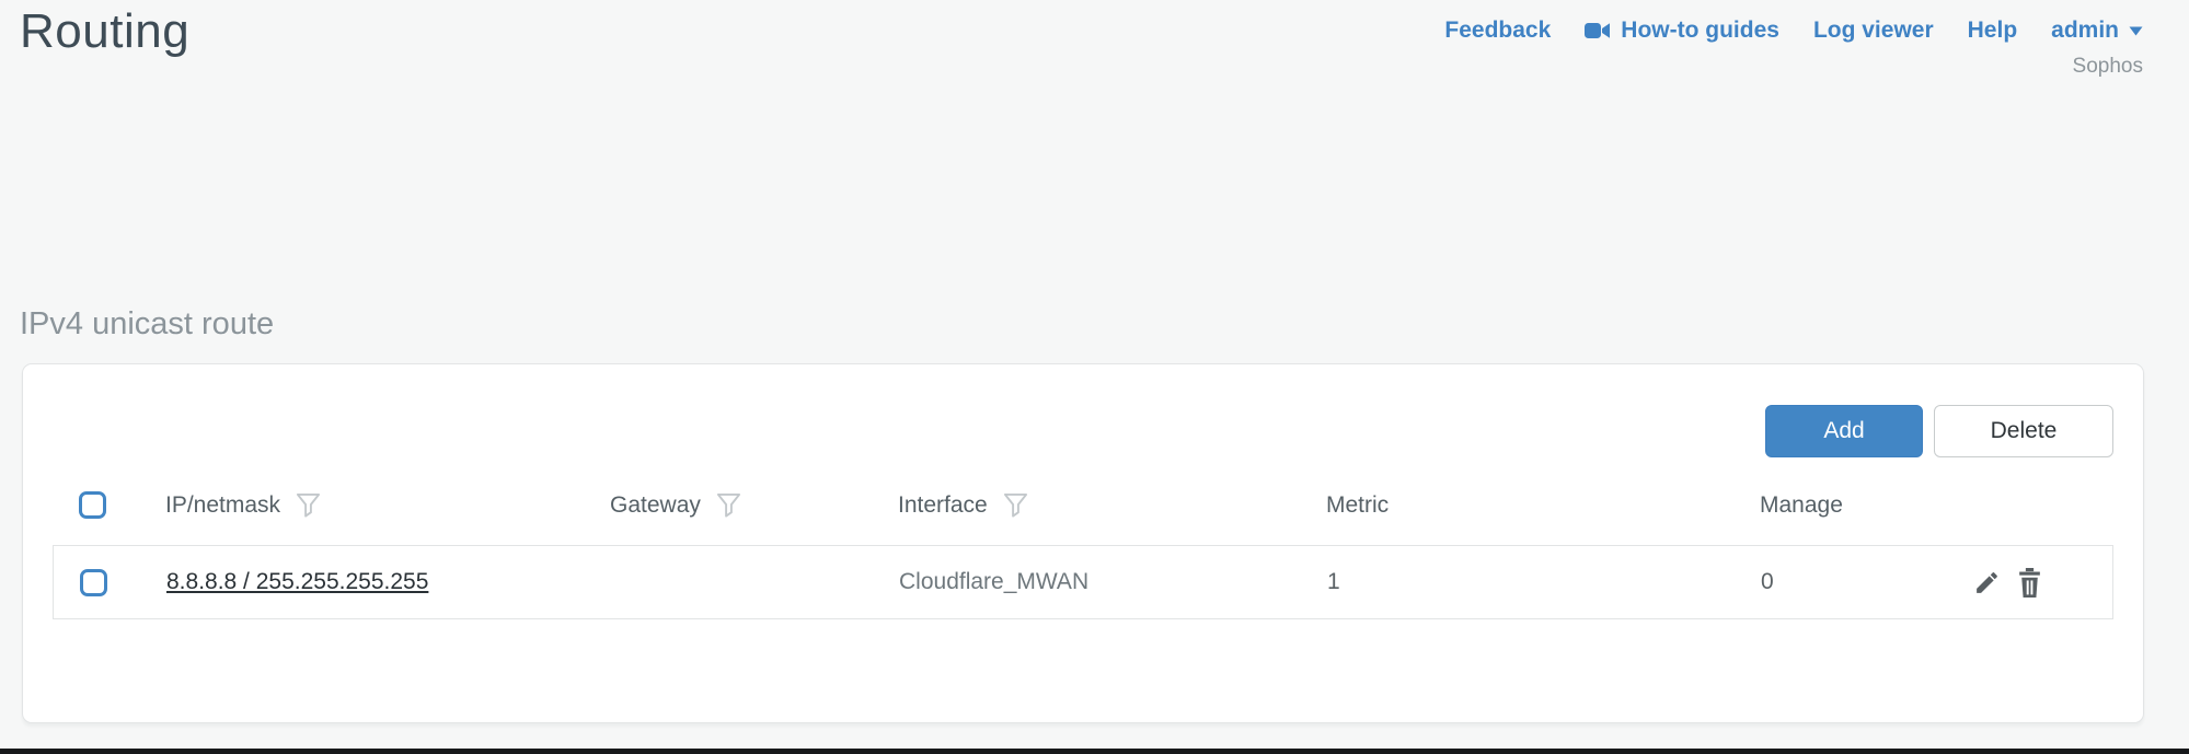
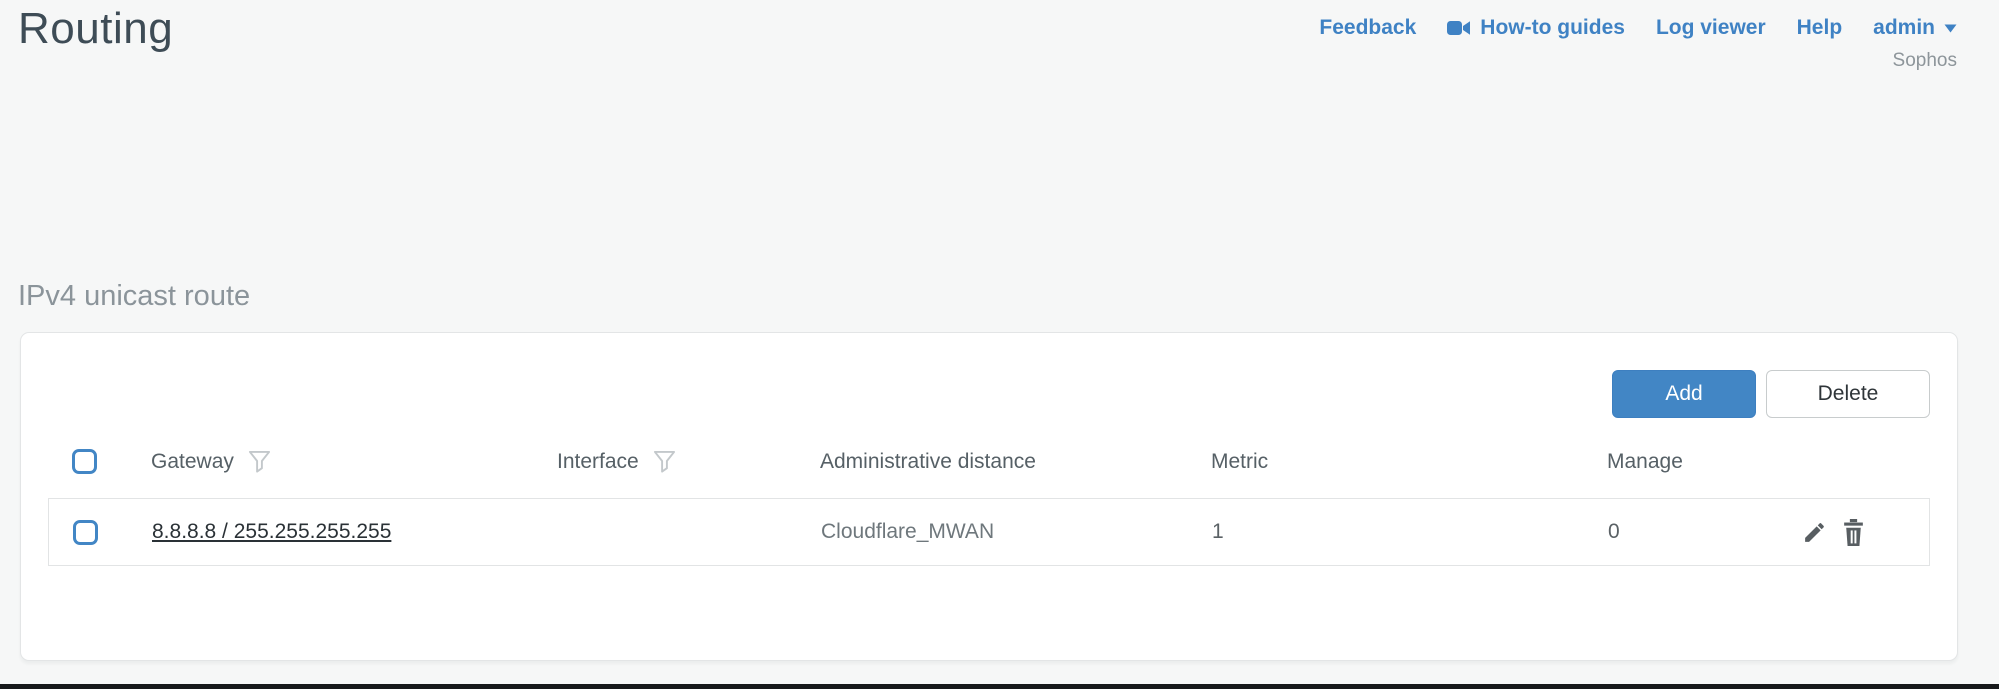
  Routing
  Feedback
  How-to guides
  Log viewer
  Help
  admin
  Sophos
  IPv4 unicast route
  Add
  Delete
- IP/netmask
  Gateway
  Interface
+ Administrative distance
  Metric
  Manage
  8.8.8.8 / 255.255.255.255
  Cloudflare_MWAN
  1
  0
